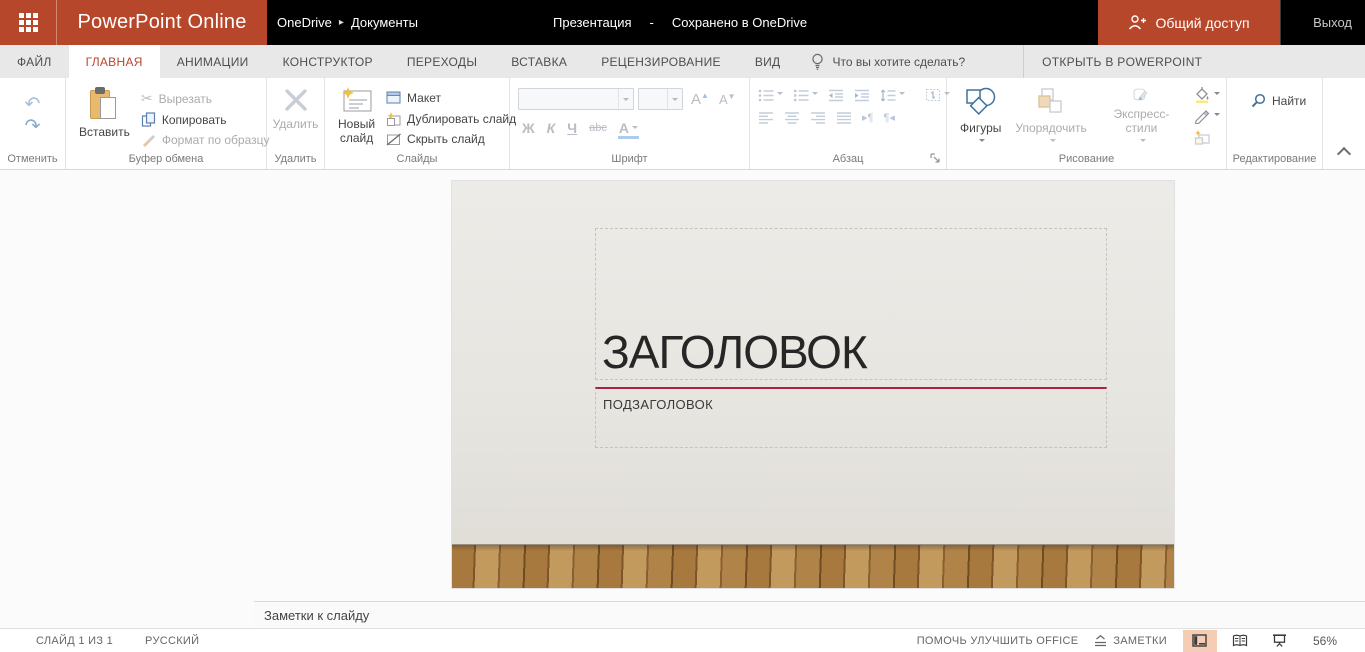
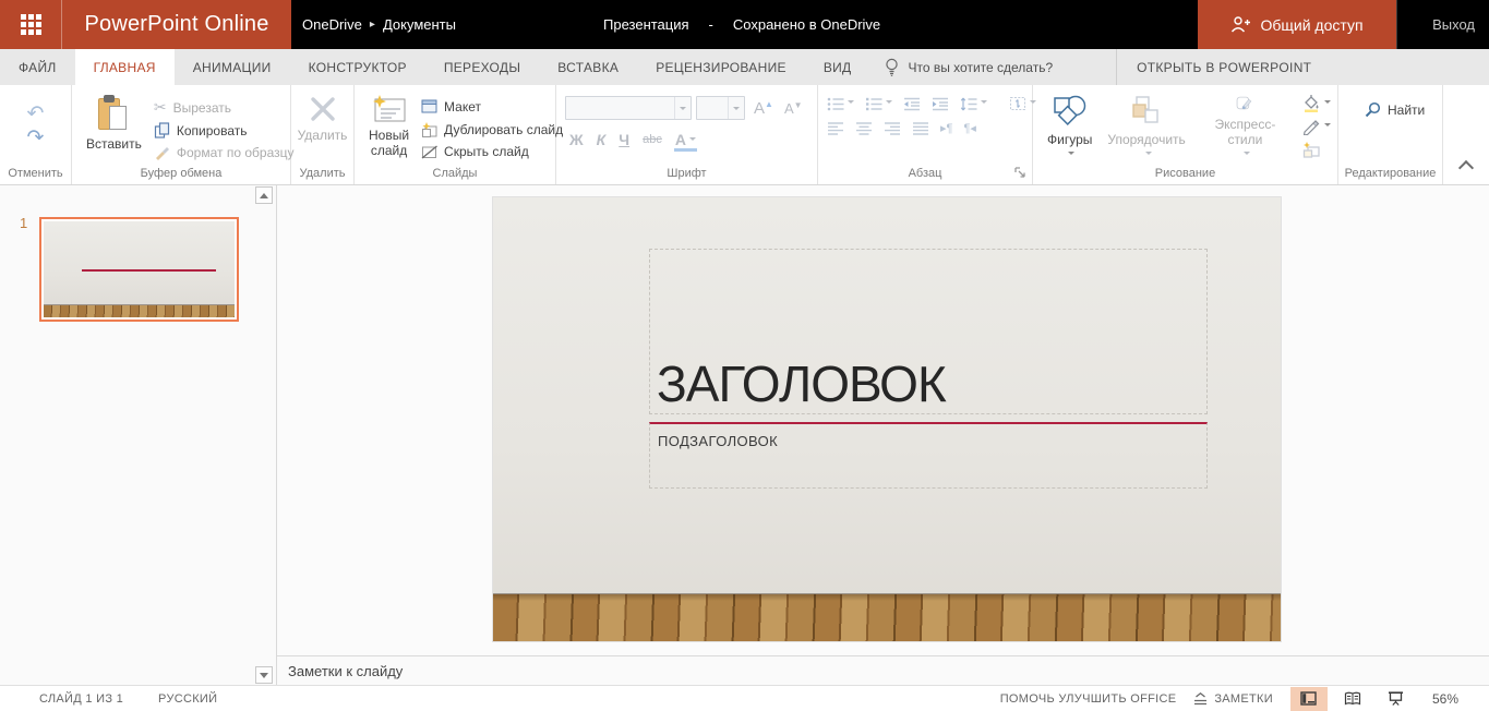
  PowerPoint Online
  OneDrive
  ▸
  Документы
  Презентация
  -
  Сохранено в OneDrive
  Общий доступ
  Выход
  ФАЙЛ
  ГЛАВНАЯ
  АНИМАЦИИ
  КОНСТРУКТОР
  ПЕРЕХОДЫ
  ВСТАВКА
  РЕЦЕНЗИРОВАНИЕ
  ВИД
  Что вы хотите сделать?
  ОТКРЫТЬ В POWERPOINT
  ↶
  ↷
  Отменить
  Вставить
  ✂
  Вырезать
  Копировать
  Формат по образцу
  Буфер обмена
  Удалить
  Удалить
  Новый слайд
  Макет
  Дублировать слайд
  Скрыть слайд
  Слайды
  A▲
  A▼
  Ж
  К
  Ч
  abc
  А
  Шрифт
  ▸¶
  ¶◂
  Абзац
  Фигуры
  Упорядочить
  Экспресс-стили
  Рисование
  Найти
  Редактирование
+ 1
  ЗАГОЛОВОК
  ПОДЗАГОЛОВОК
  Заметки к слайду
  СЛАЙД 1 ИЗ 1
  РУССКИЙ
  ПОМОЧЬ УЛУЧШИТЬ OFFICE
  ЗАМЕТКИ
  56%
